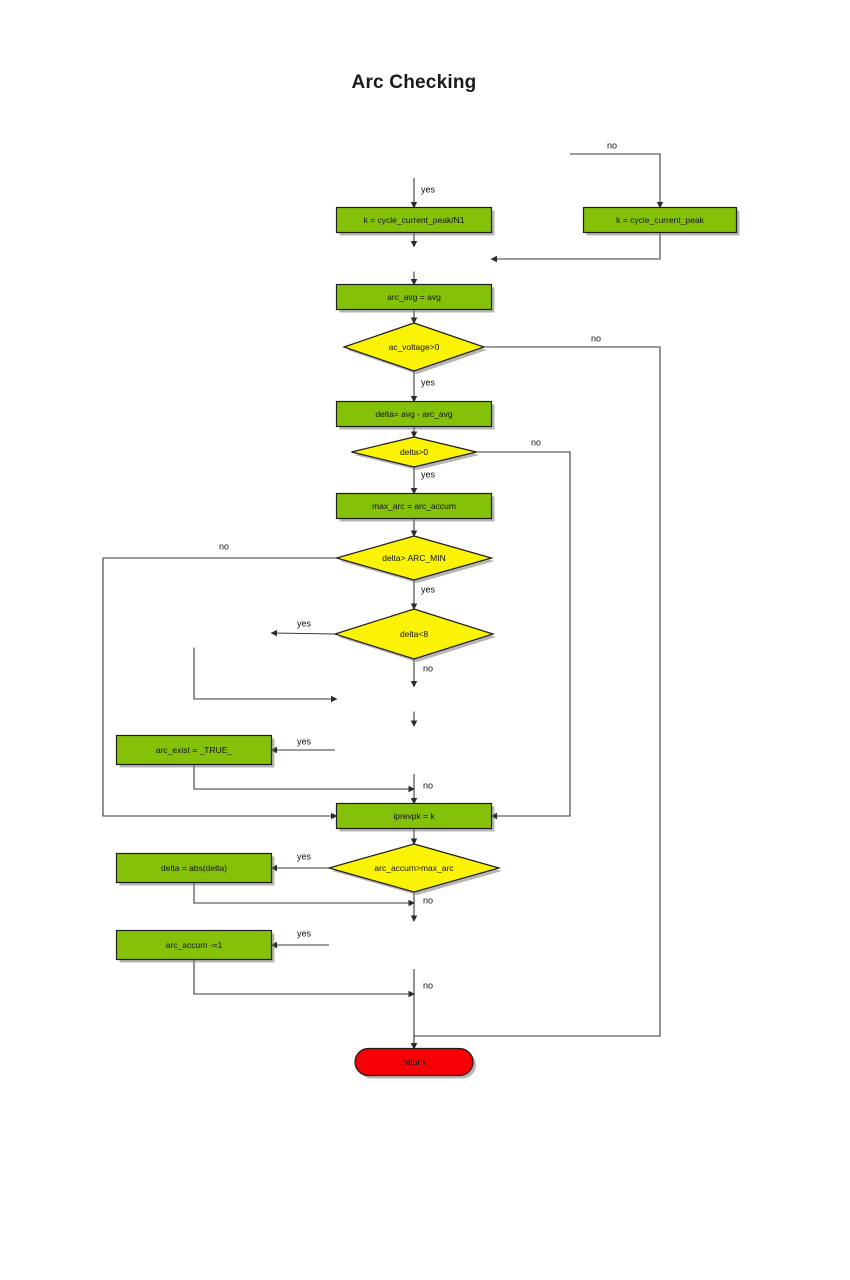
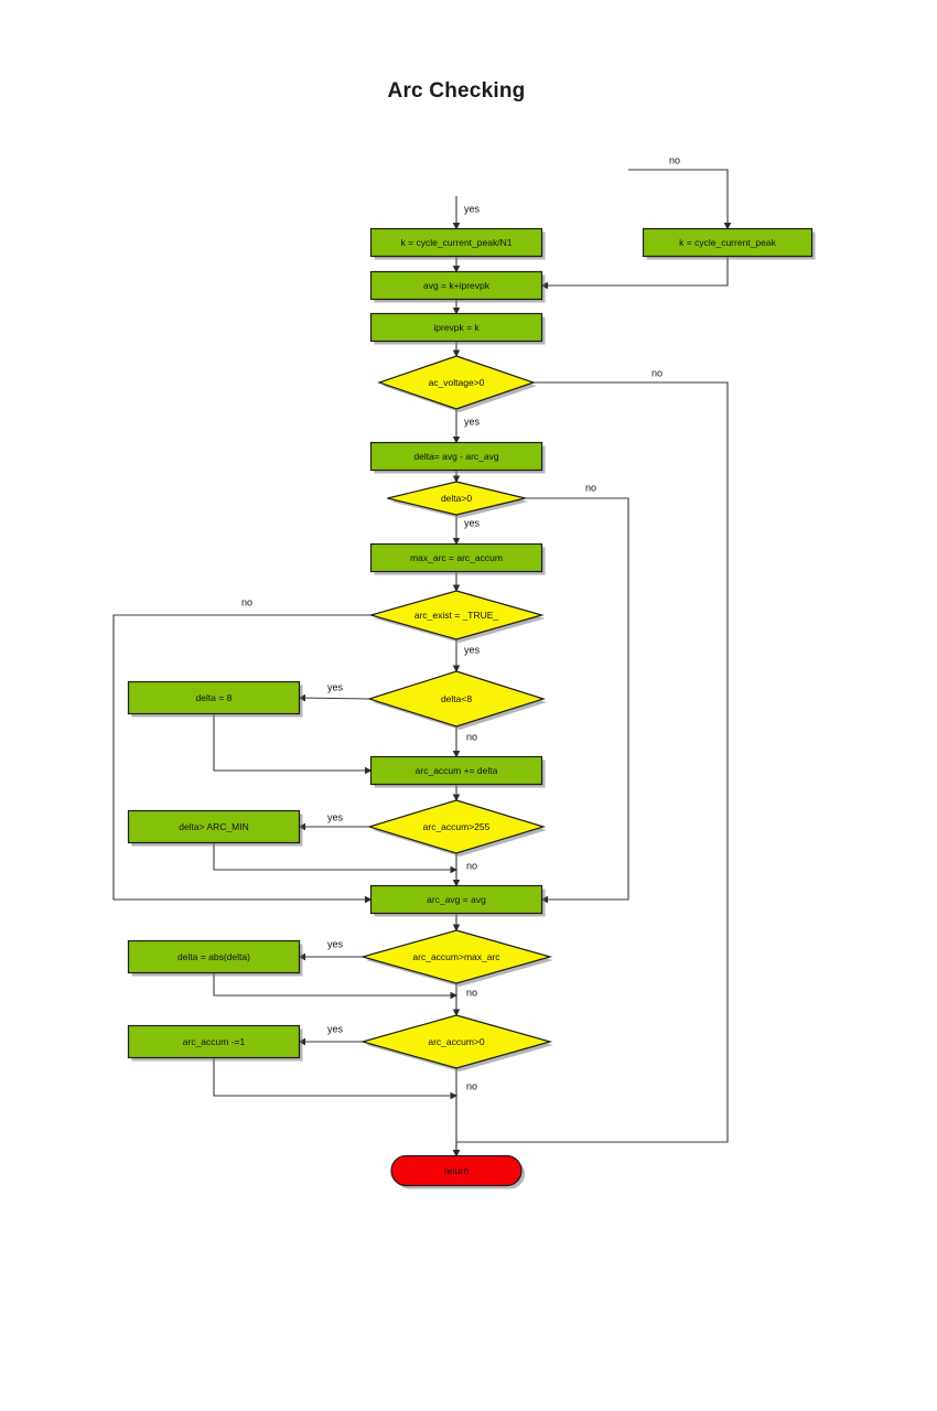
  Arc Checking
  k = cycle_current_peak/N1
  k = cycle_current_peak
+ avg = k+iprevpk
- arc_avg = avg
+ iprevpk = k
  ac_voltage>0
  delta= avg - arc_avg
  delta>0
  max_arc = arc_accum
- delta> ARC_MIN
+ arc_exist = _TRUE_
  delta<8
+ delta = 8
+ arc_accum += delta
+ arc_accum>255
- arc_exist = _TRUE_
+ delta> ARC_MIN
- iprevpk = k
+ arc_avg = avg
  arc_accum>max_arc
  delta = abs(delta)
+ arc_accum>0
  arc_accum -=1
  return
  yes
  no
  yes
  no
  yes
  no
  yes
  no
  yes
  no
  yes
  no
  yes
  no
  yes
  no
